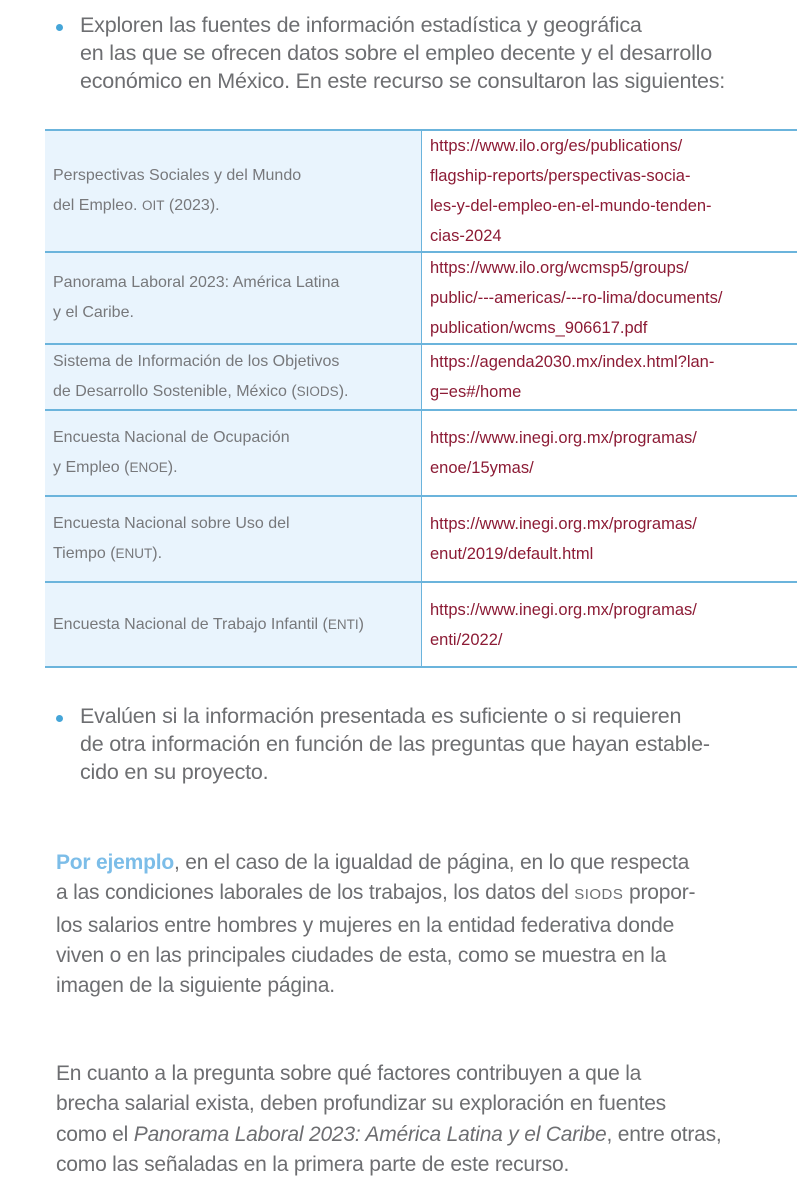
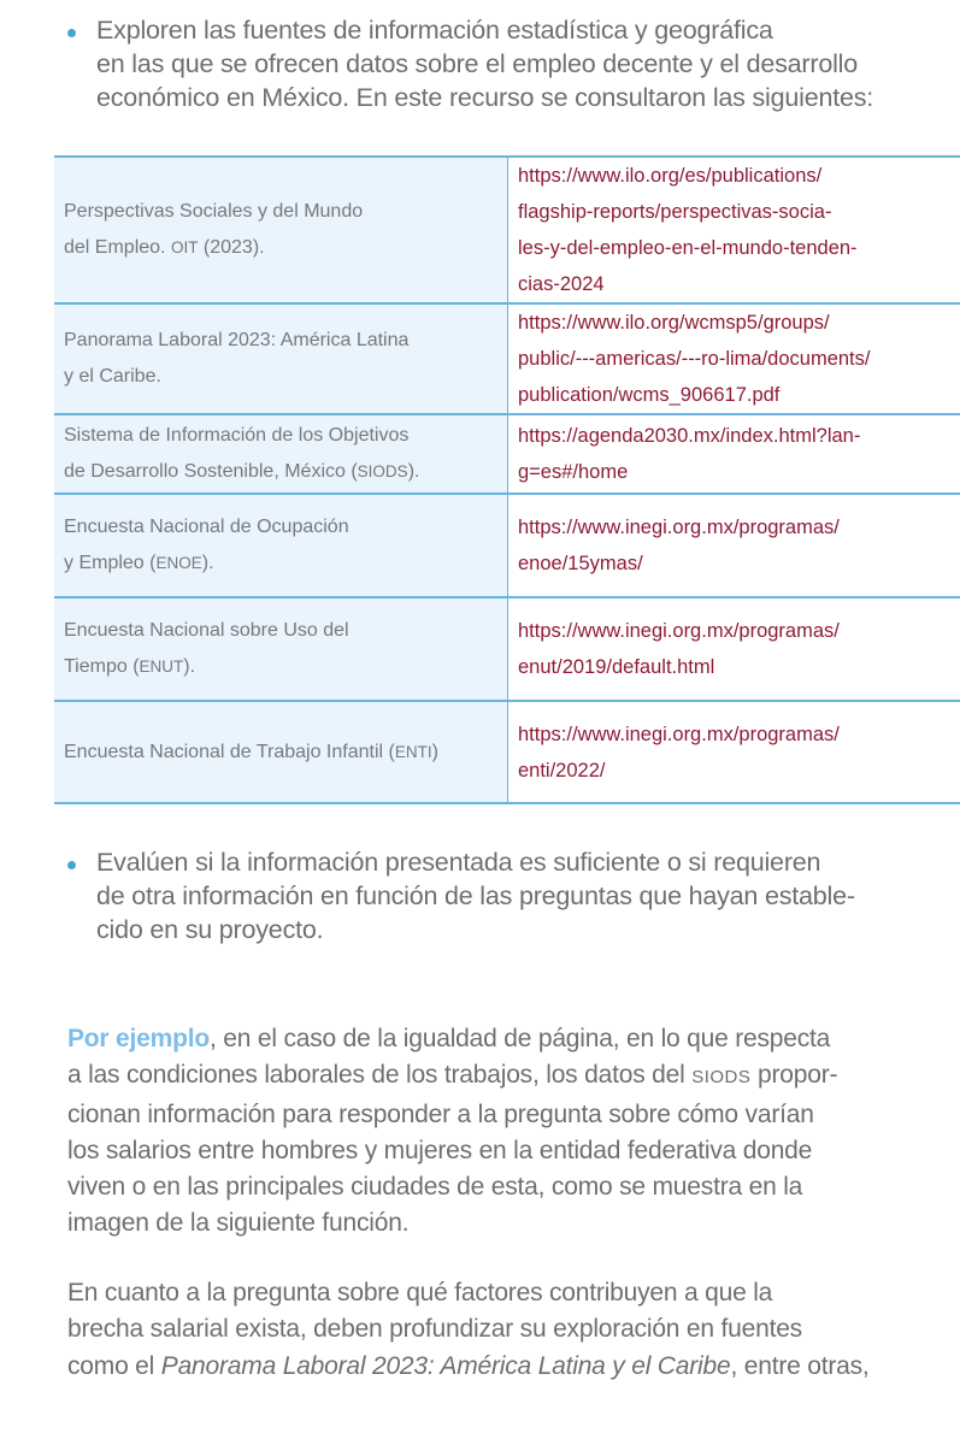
  Exploren las fuentes de información estadística y geográfica
  en las que se ofrecen datos sobre el empleo decente y el desarrollo
  económico en México. En este recurso se consultaron las siguientes:
  Perspectivas Sociales y del Mundo del Empleo. OIT (2023).	https://www.ilo.org/es/publications/ flagship-reports/perspectivas-socia- les-y-del-empleo-en-el-mundo-tenden- cias-2024
  Panorama Laboral 2023: América Latina y el Caribe.	https://www.ilo.org/wcmsp5/groups/ public/---americas/---ro-lima/documents/ publication/wcms_906617.pdf
  Sistema de Información de los Objetivos de Desarrollo Sostenible, México (SIODS).	https://agenda2030.mx/index.html?lan- g=es#/home
  Encuesta Nacional de Ocupación y Empleo (ENOE).	https://www.inegi.org.mx/programas/ enoe/15ymas/
  Encuesta Nacional sobre Uso del Tiempo (ENUT).	https://www.inegi.org.mx/programas/ enut/2019/default.html
  Encuesta Nacional de Trabajo Infantil (ENTI)	https://www.inegi.org.mx/programas/ enti/2022/
  Evalúen si la información presentada es suficiente o si requieren
  de otra información en función de las preguntas que hayan estable-
  cido en su proyecto.
  Por ejemplo, en el caso de la igualdad de página, en lo que respecta
  a las condiciones laborales de los trabajos, los datos del SIODS propor-
+ cionan información para responder a la pregunta sobre cómo varían
  los salarios entre hombres y mujeres en la entidad federativa donde
  viven o en las principales ciudades de esta, como se muestra en la
- imagen de la siguiente página.
+ imagen de la siguiente función.
  En cuanto a la pregunta sobre qué factores contribuyen a que la
  brecha salarial exista, deben profundizar su exploración en fuentes
  como el Panorama Laboral 2023: América Latina y el Caribe, entre otras,
- como las señaladas en la primera parte de este recurso.
